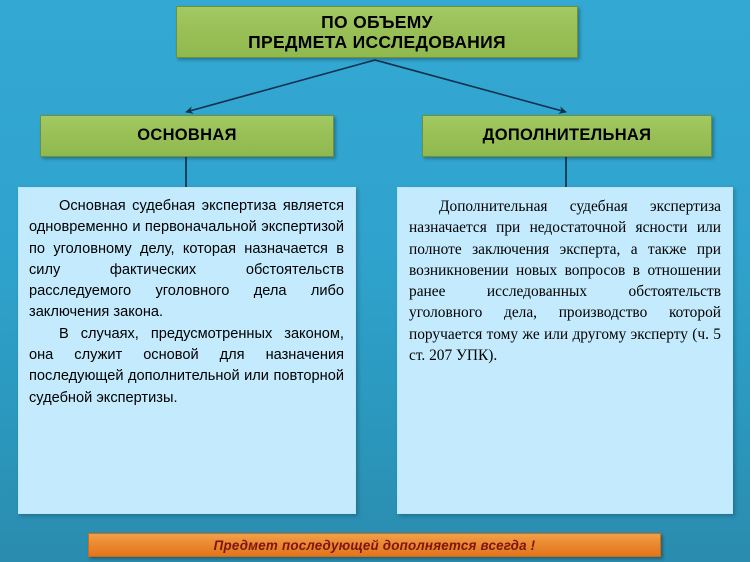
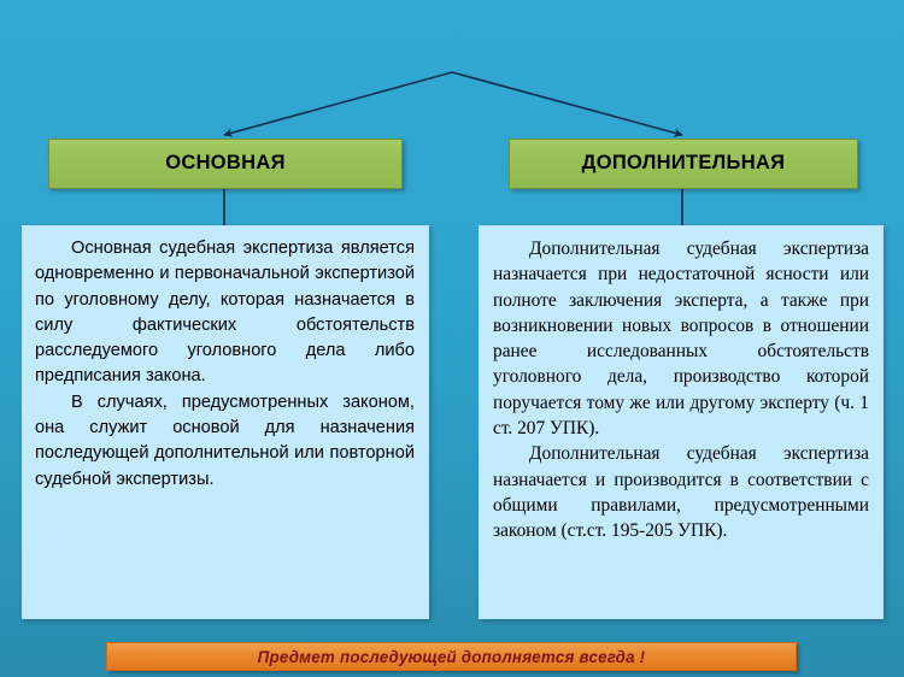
- ПО ОБЪЕМУ
- ПРЕДМЕТА ИССЛЕДОВАНИЯ
  ОСНОВНАЯ
  ДОПОЛНИТЕЛЬНАЯ
- Основная судебная экспертиза является одновременно и первоначальной экспертизой по уголовному делу, которая назначается в силу фактических обстоятельств расследуемого уголовного дела либо заключения закона.
+ Основная судебная экспертиза является одновременно и первоначальной экспертизой по уголовному делу, которая назначается в силу фактических обстоятельств расследуемого уголовного дела либо предписания закона.
  В случаях, предусмотренных законом, она служит основой для назначения последующей дополнительной или повторной судебной экспертизы.
- Дополнительная судебная экспертиза назначается при недостаточной ясности или полноте заключения эксперта, а также при возникновении новых вопросов в отношении ранее исследованных обстоятельств уголовного дела, производство которой поручается тому же или другому эксперту (ч. 5 ст. 207 УПК).
+ Дополнительная судебная экспертиза назначается при недостаточной ясности или полноте заключения эксперта, а также при возникновении новых вопросов в отношении ранее исследованных обстоятельств уголовного дела, производство которой поручается тому же или другому эксперту (ч. 1 ст. 207 УПК).
+ Дополнительная судебная экспертиза назначается и производится в соответствии с общими правилами, предусмотренными законом (ст.ст. 195-205 УПК).
  Предмет последующей дополняется всегда !
